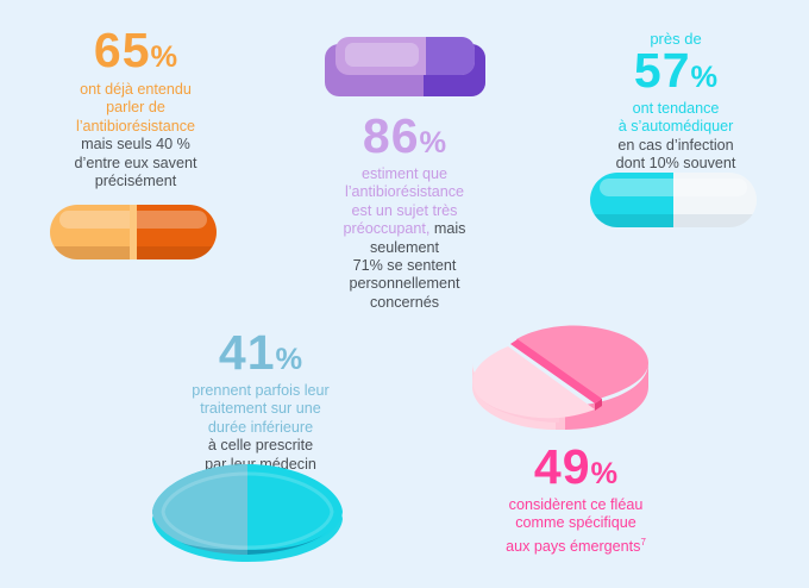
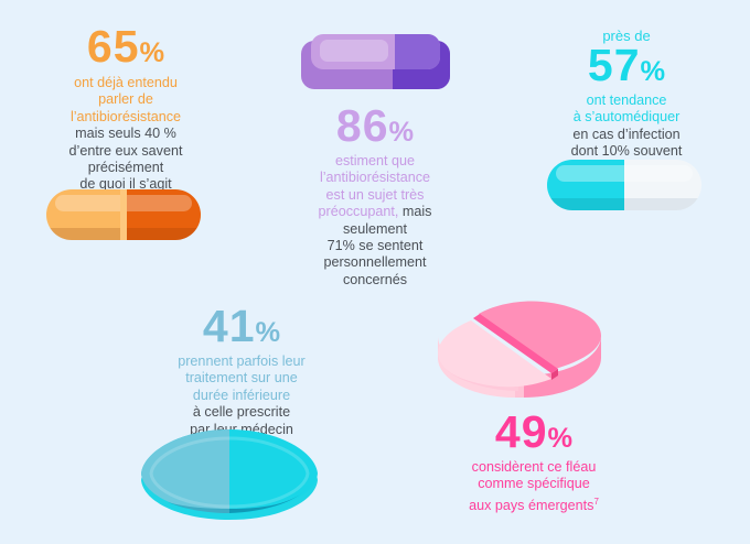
  65%
  ont déjà entendu
  parler de
  l’antibiorésistance
  mais seuls 40 %
  d’entre eux savent
  précisément
+ de quoi il s’agit
  86%
  estiment que
  l’antibiorésistance
  est un sujet très
  préoccupant, mais
  seulement
  71% se sentent
  personnellement
  concernés
  près de
  57%
  ont tendance
  à s’automédiquer
  en cas d’infection
  dont 10% souvent
  41%
  prennent parfois leur
  traitement sur une
  durée inférieure
  à celle prescrite
  par leur médecin
  49%
  considèrent ce fléau
  comme spécifique
  aux pays émergents7
